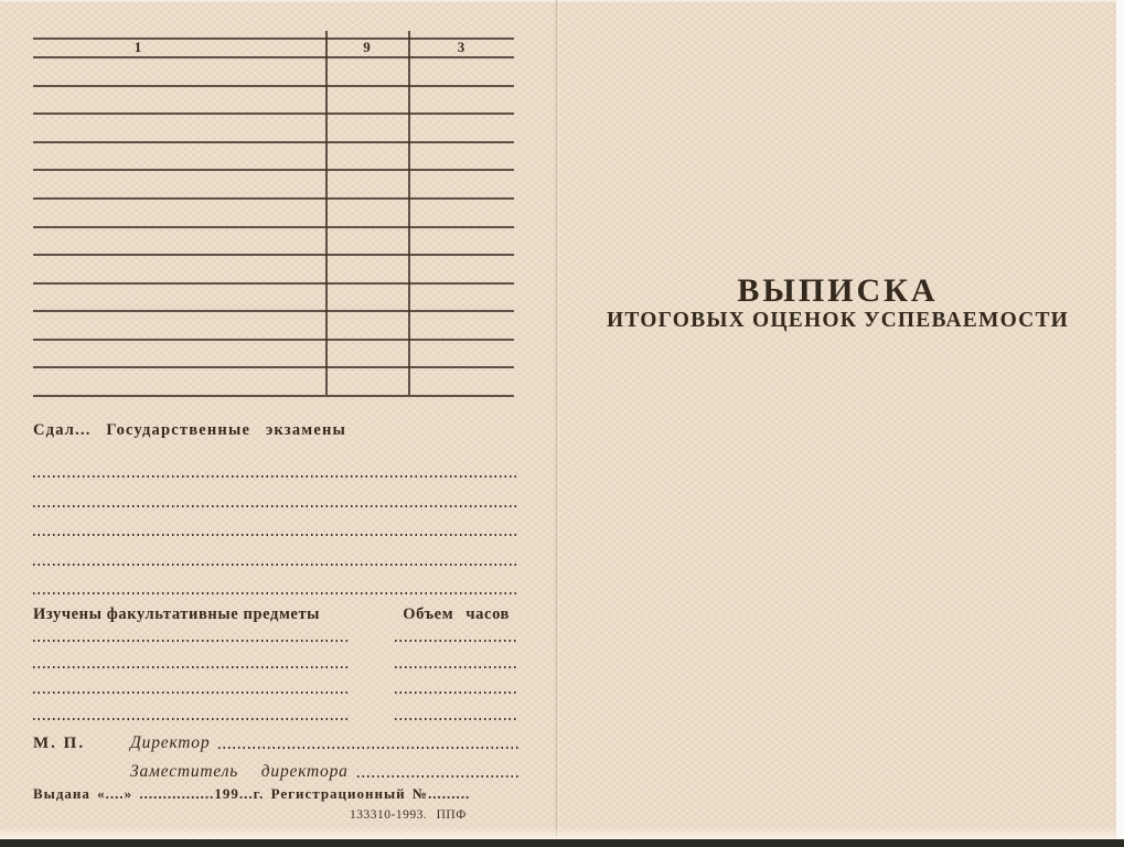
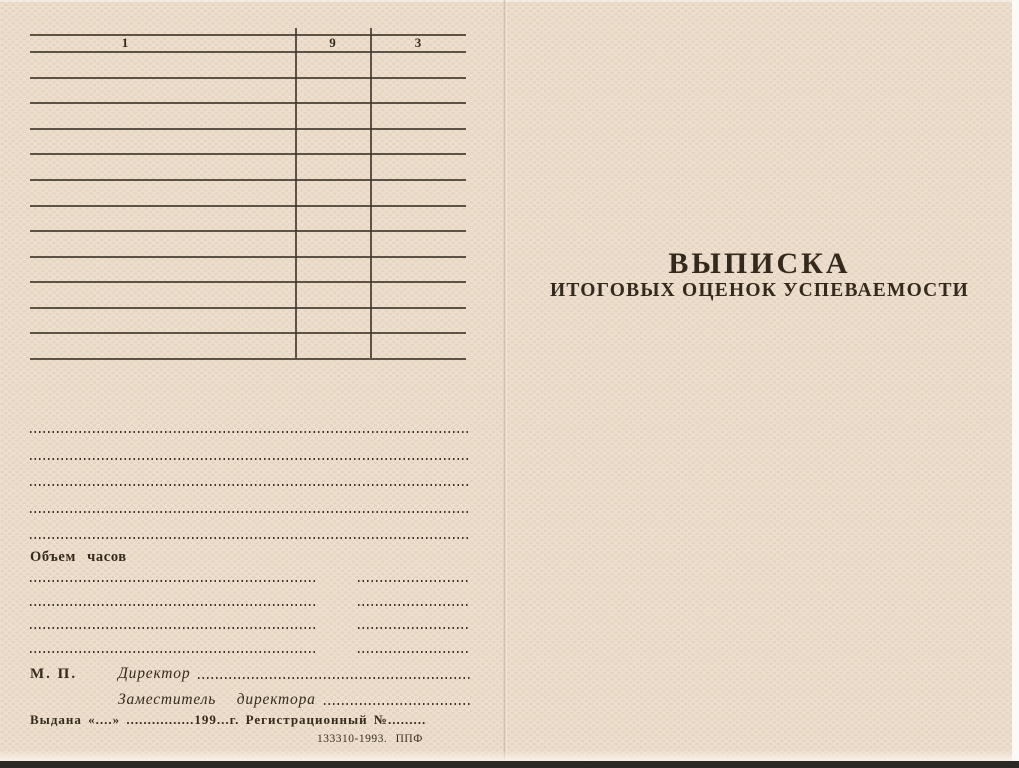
  1
  9
  3
- Сдал... Государственные экзамены
- Изучены факультативные предметы
  Объем часов
  М. П.
  Директор
  Заместитель директора
  Выдана «....» ................199...г. Регистрационный №.........
  133310-1993. ППФ
  ВЫПИСКА
  ИТОГОВЫХ ОЦЕНОК УСПЕВАЕМОСТИ
